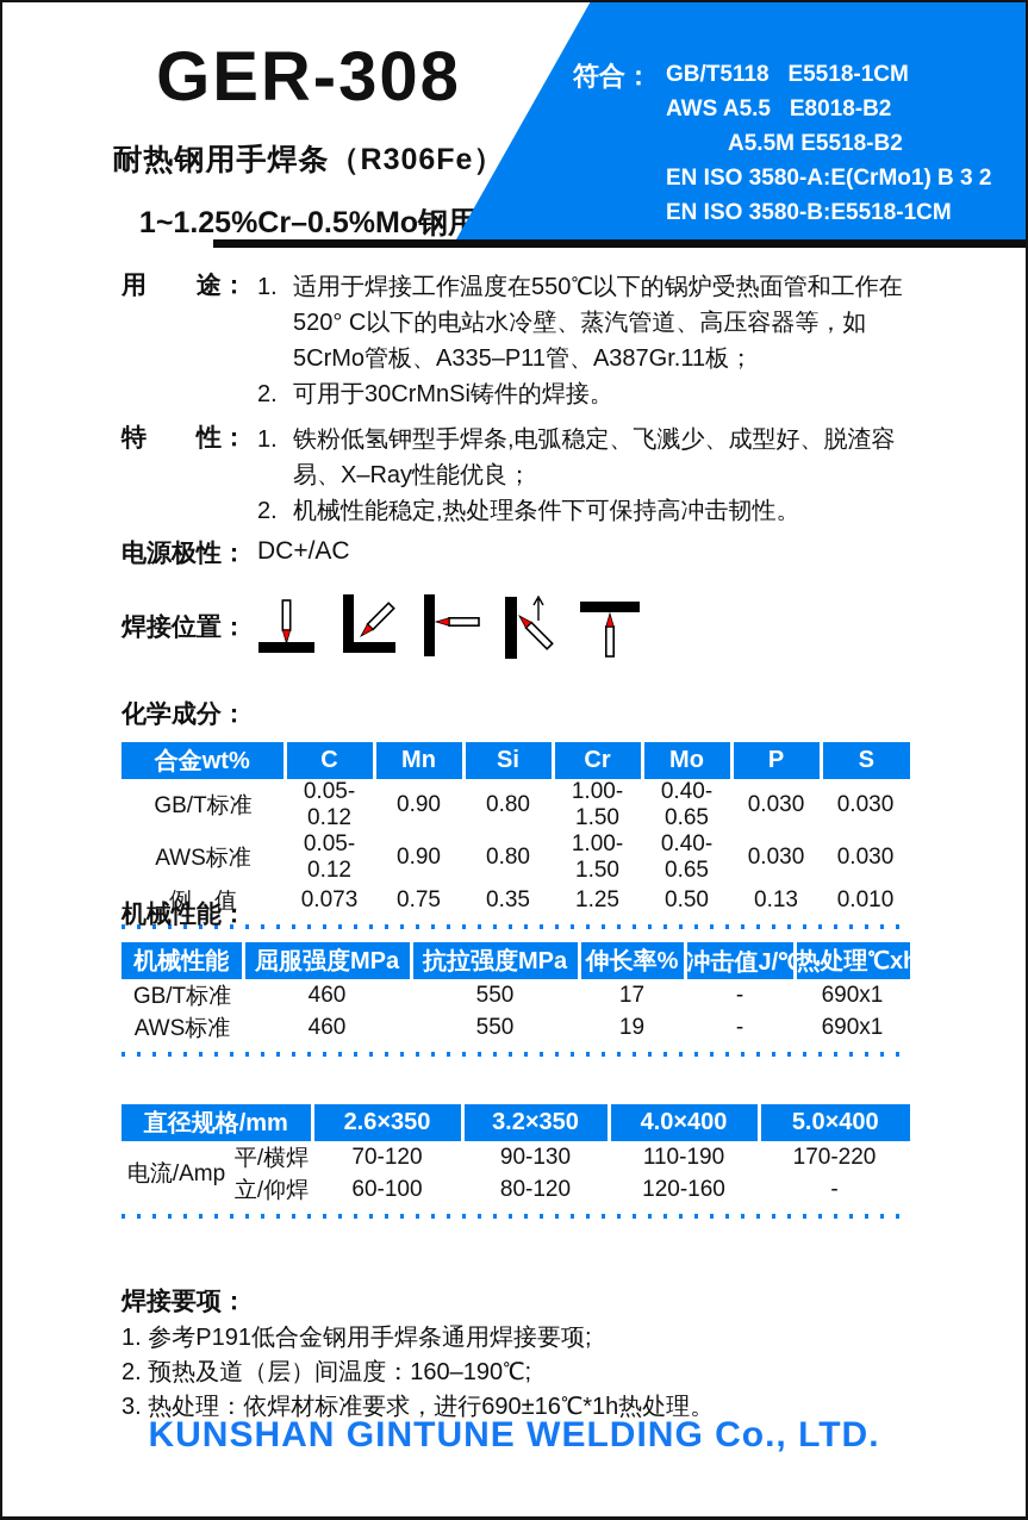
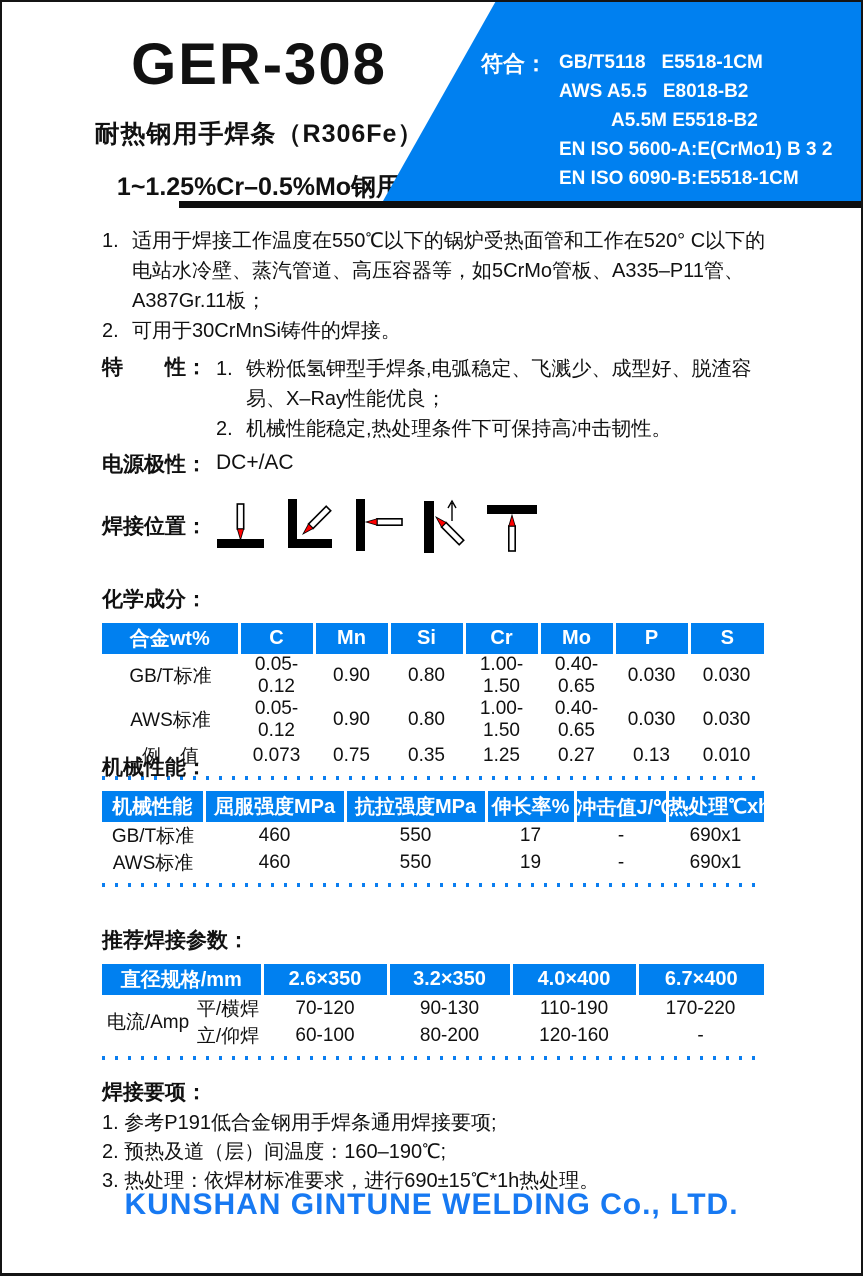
  GER-308
  耐热钢用手焊条（R306Fe）
  1~1.25%Cr–0.5%Mo钢用
  符合：
  GB/T5118 E5518-1CM
  AWS A5.5 E8018-B2
  A5.5M E5518-B2
- EN ISO 3580-A:E(CrMo1) B 3 2
+ EN ISO 5600-A:E(CrMo1) B 3 2
- EN ISO 3580-B:E5518-1CM
+ EN ISO 6090-B:E5518-1CM
- 用 途：
  1.
  适用于焊接工作温度在550℃以下的锅炉受热面管和工作在520° C以下的电站水冷壁、蒸汽管道、高压容器等，如5CrMo管板、A335–P11管、A387Gr.11板；
  2.
  可用于30CrMnSi铸件的焊接。
  特 性：
  1.
  铁粉低氢钾型手焊条,电弧稳定、飞溅少、成型好、脱渣容易、X–Ray性能优良；
  2.
  机械性能稳定,热处理条件下可保持高冲击韧性。
  电源极性：
  DC+/AC
  焊接位置：
  化学成分：
  合金wt%	C	Mn	Si	Cr	Mo	P	S
  GB/T标准	0.05- 0.12	0.90	0.80	1.00-1.50	0.40-0.65	0.030	0.030
  AWS标准	0.05- 0.12	0.90	0.80	1.00-1.50	0.40-0.65	0.030	0.030
- 例 值	0.073	0.75	0.35	1.25	0.50	0.13	0.010
+ 例 值	0.073	0.75	0.35	1.25	0.27	0.13	0.010
  机械性能：
  机械性能	屈服强度MPa	抗拉强度MPa	伸长率%	冲击值J/℃	热处理℃x
  GB/T标准	460	550	17	-	690x1
  AWS标准	460	550	19	-	690x1
+ 推荐焊接参数：
- 直径规格/mm	2.6×350	3.2×350	4.0×400	5.0×400
+ 直径规格/mm	2.6×350	3.2×350	4.0×400	6.7×400
  电流/Amp	平/横焊	70-120	90-130	110-190	170-220
- 立/仰焊	60-100	80-120	120-160	-
+ 立/仰焊	60-100	80-200	120-160	-
  焊接要项：
  1. 参考P191低合金钢用手焊条通用焊接要项;
  2. 预热及道（层）间温度：160–190℃;
- 3. 热处理：依焊材标准要求，进行690±16℃*1h热处理。
+ 3. 热处理：依焊材标准要求，进行690±15℃*1h热处理。
  KUNSHAN GINTUNE WELDING Co., LTD.
